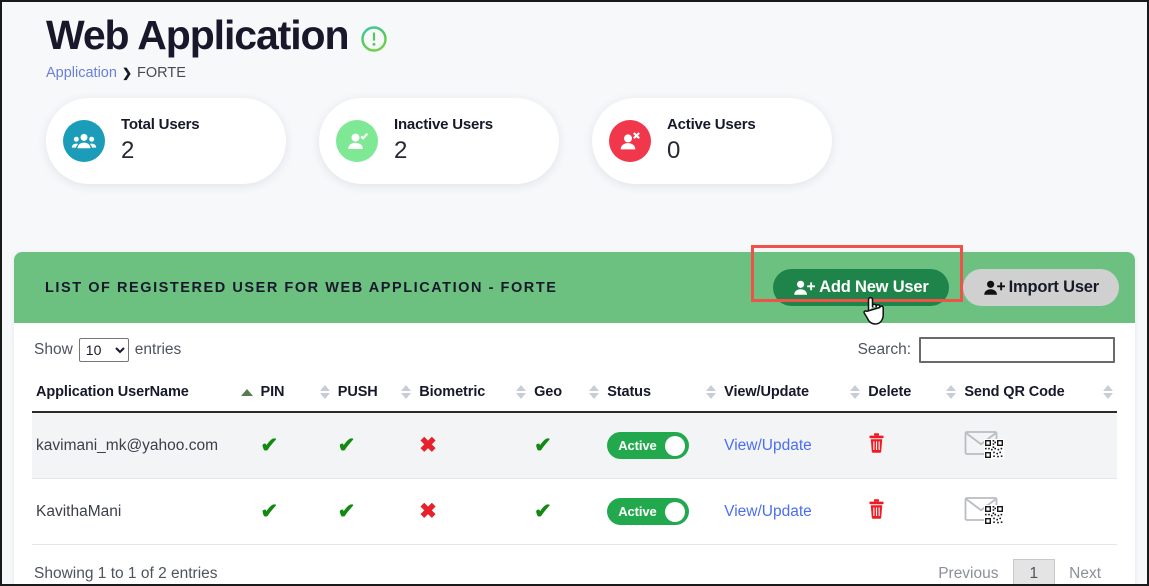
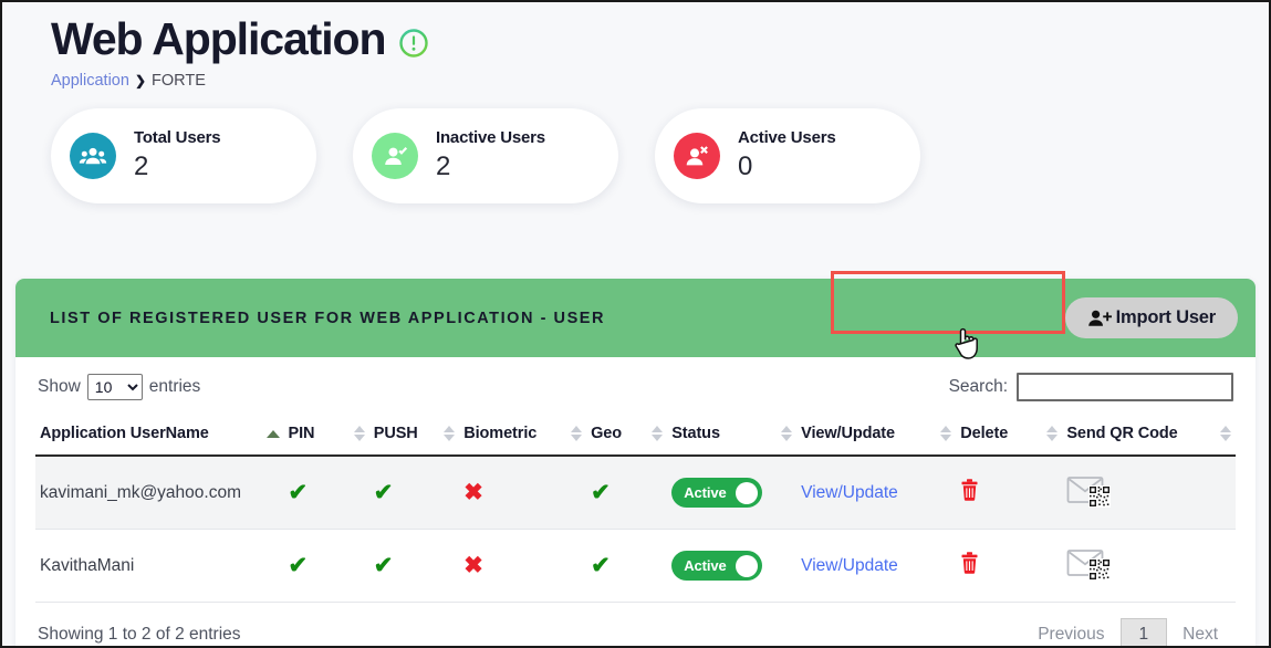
  Web Application
  Application
  ❯
  FORTE
  Total Users
  2
  Inactive Users
  2
  Active Users
  0
- LIST OF REGISTERED USER FOR WEB APPLICATION - FORTE
+ LIST OF REGISTERED USER FOR WEB APPLICATION - USER
- Add New User
  Import User
  Show
  10
  entries
  Search:
  Application UserName	PIN	PUSH	Biometric	Geo	Status	View/Update	Delete	Send QR Code
  kavimani_mk@yahoo.com	✔	✔	✖	✔	Active	View/Update
  KavithaMani	✔	✔	✖	✔	Active	View/Update
- Showing 1 to 1 of 2 entries
+ Showing 1 to 2 of 2 entries
  Previous
  1
  Next
